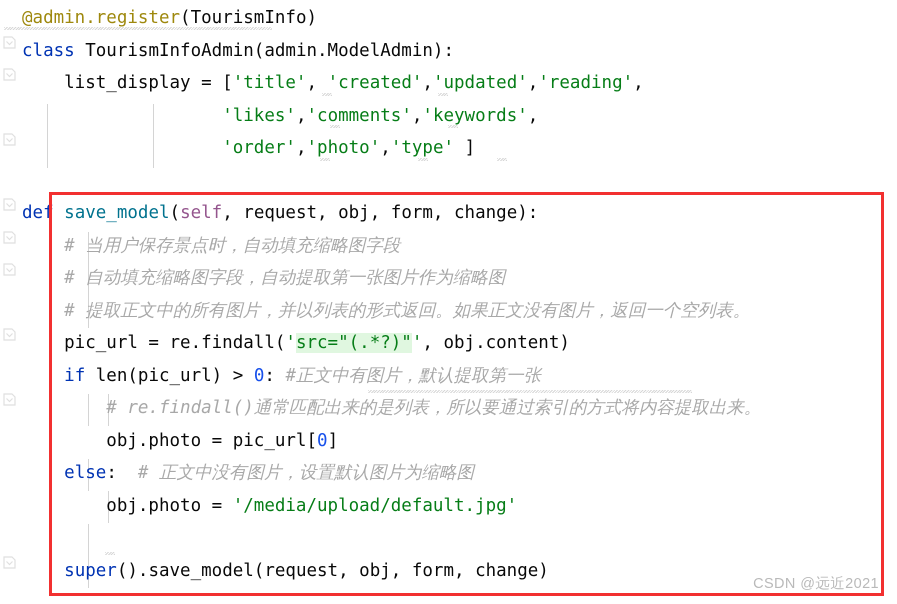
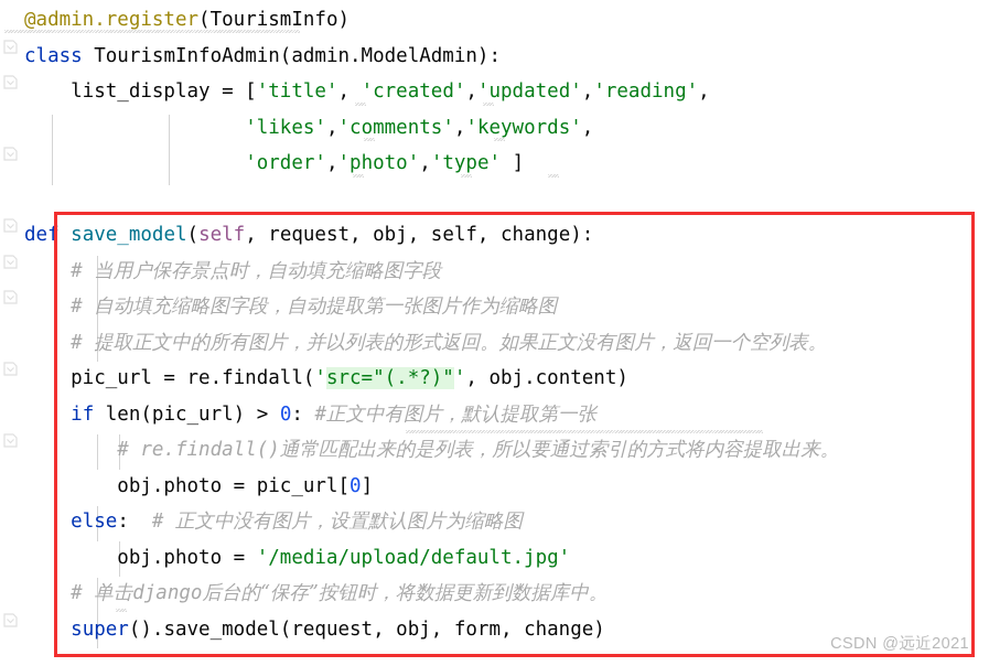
  @admin.register(TourismInfo)
  class TourismInfoAdmin(admin.ModelAdmin):
  list_display = ['title', 'created','updated','reading',
  'likes','comments','keywords',
  'order','photo','type' ]
- def save_model(self, request, obj, form, change):
+ def save_model(self, request, obj, self, change):
  # 当用户保存景点时，自动填充缩略图字段
  # 自动填充缩略图字段，自动提取第一张图片作为缩略图
  # 提取正文中的所有图片，并以列表的形式返回。如果正文没有图片，返回一个空列表。
  pic_url = re.findall('src="(.*?)"', obj.content)
  if len(pic_url) > 0: #正文中有图片，默认提取第一张
  # re.findall()通常匹配出来的是列表，所以要通过索引的方式将内容提取出来。
  obj.photo = pic_url[0]
  else: # 正文中没有图片，设置默认图片为缩略图
  obj.photo = '/media/upload/default.jpg'
+ # 单击django后台的“保存”按钮时，将数据更新到数据库中。
  super().save_model(request, obj, form, change)
  CSDN @远近2021
